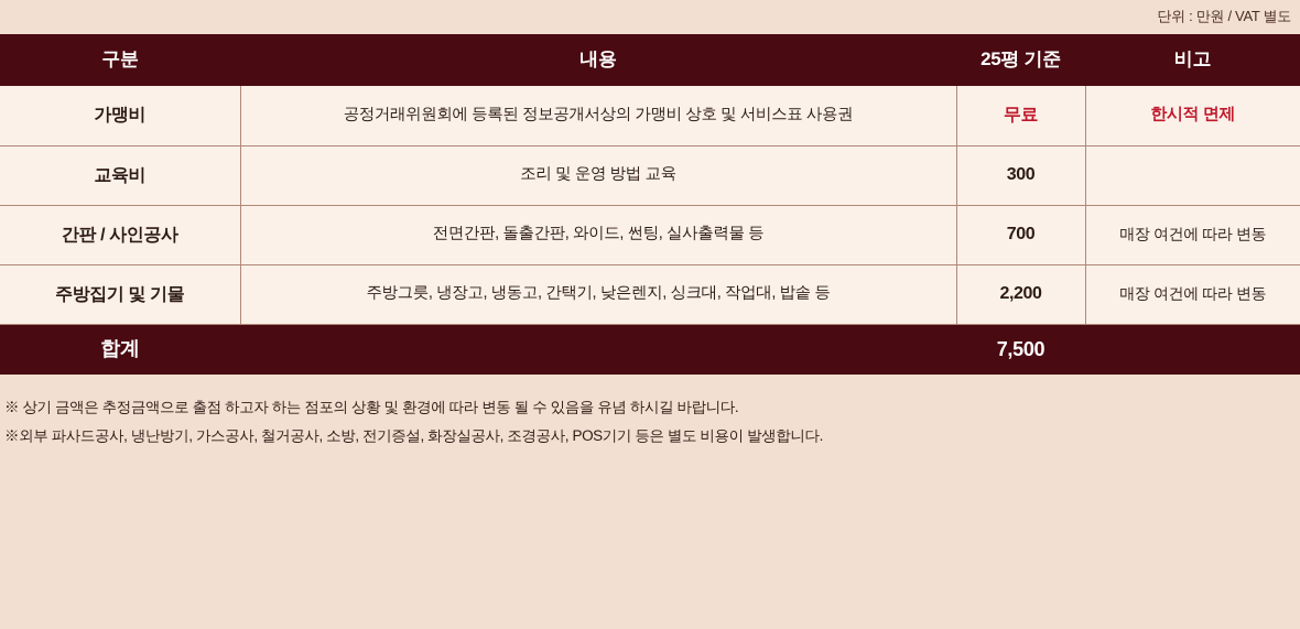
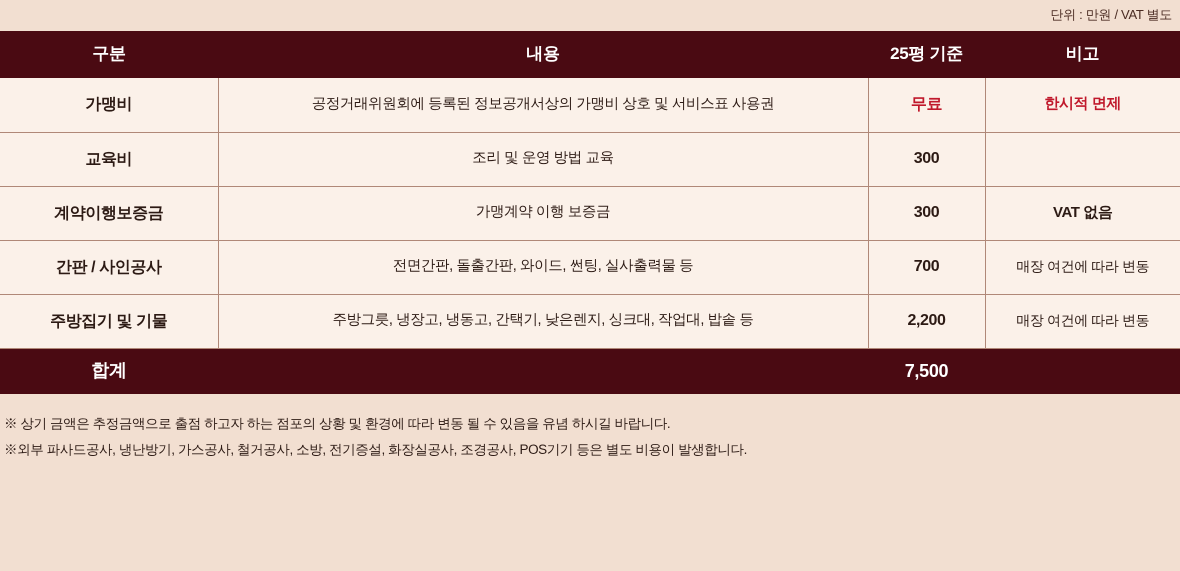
  단위 : 만원 / VAT 별도
  구분	내용	25평 기준	비고
  가맹비	공정거래위원회에 등록된 정보공개서상의 가맹비 상호 및 서비스표 사용권	무료	한시적 면제
  교육비	조리 및 운영 방법 교육	300
+ 계약이행보증금	가맹계약 이행 보증금	300	VAT 없음
  간판 / 사인공사	전면간판, 돌출간판, 와이드, 썬팅, 실사출력물 등	700	매장 여건에 따라 변동
  주방집기 및 기물	주방그릇, 냉장고, 냉동고, 간택기, 낮은렌지, 싱크대, 작업대, 밥솥 등	2,200	매장 여건에 따라 변동
  합계		7,500
  ※ 상기 금액은 추정금액으로 출점 하고자 하는 점포의 상황 및 환경에 따라 변동 될 수 있음을 유념 하시길 바랍니다.
  ※외부 파사드공사, 냉난방기, 가스공사, 철거공사, 소방, 전기증설, 화장실공사, 조경공사, POS기기 등은 별도 비용이 발생합니다.
